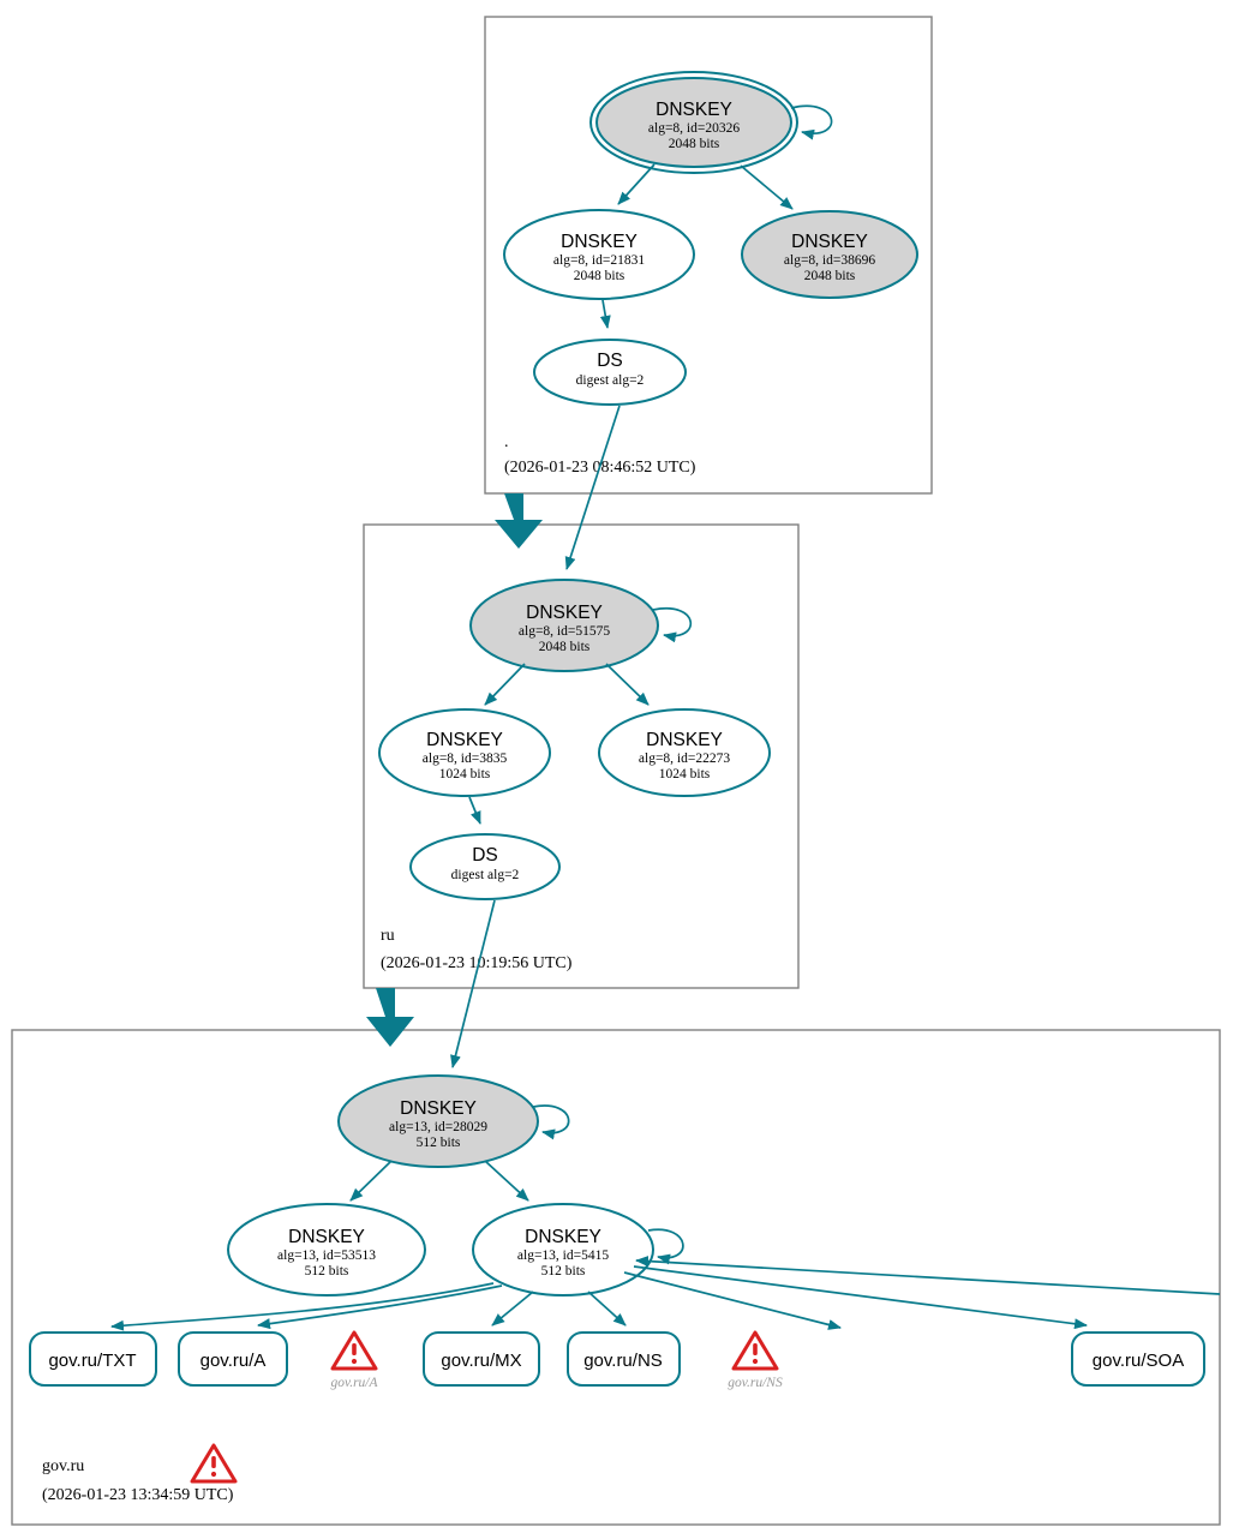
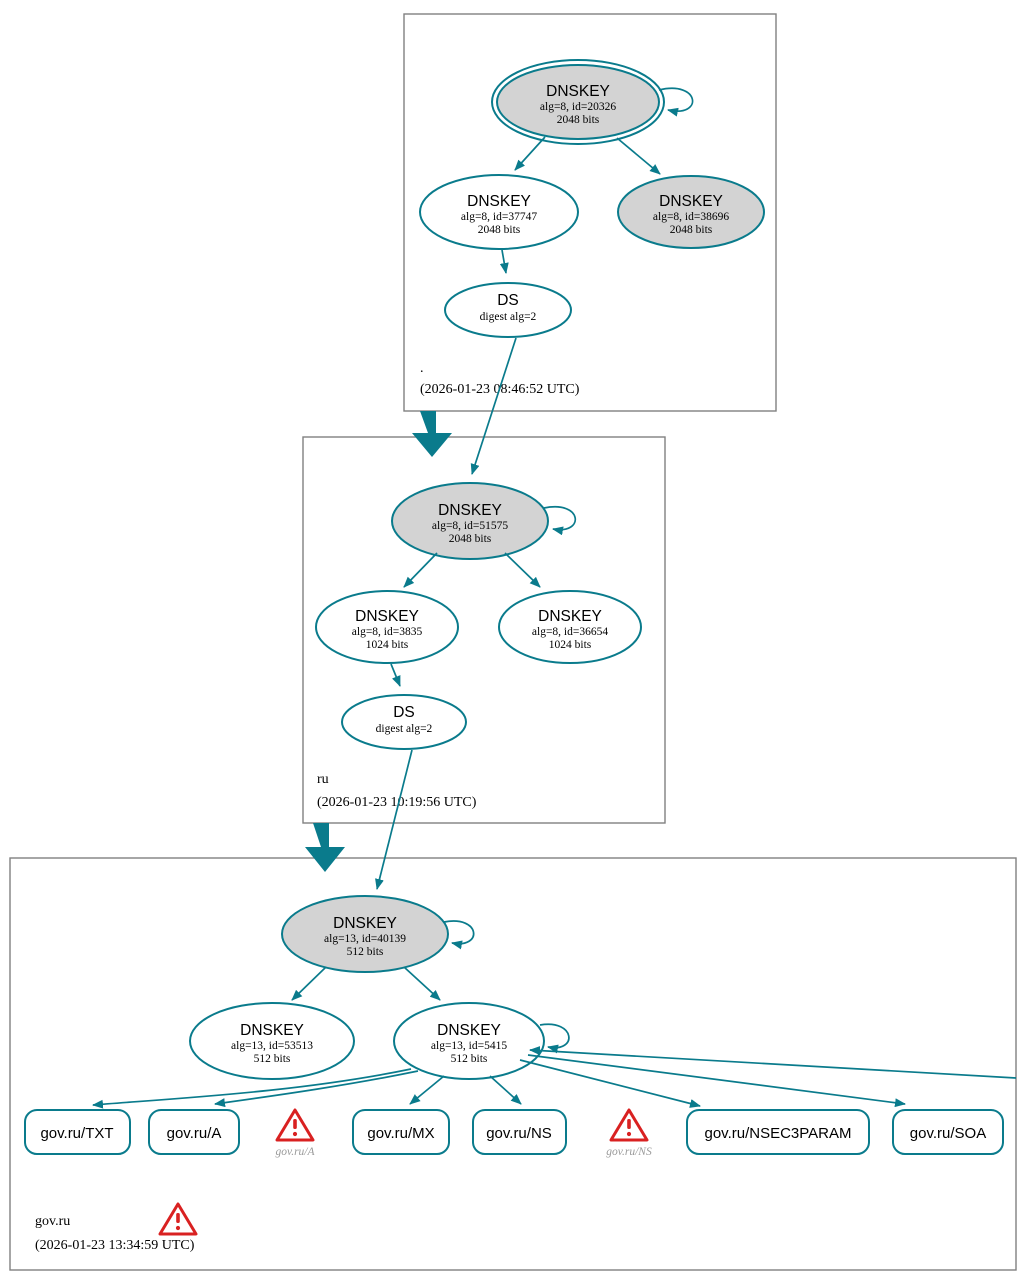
  DNSKEY
  alg=8, id=20326
  2048 bits
  DNSKEY
- alg=8, id=21831
+ alg=8, id=37747
  2048 bits
  DNSKEY
  alg=8, id=38696
  2048 bits
  DS
  digest alg=2
  .
  (2026-01-23 08:46:52 UTC)
  DNSKEY
  alg=8, id=51575
  2048 bits
  DNSKEY
  alg=8, id=3835
  1024 bits
  DNSKEY
- alg=8, id=22273
+ alg=8, id=36654
  1024 bits
  DS
  digest alg=2
  ru
  (2026-01-23 10:19:56 UTC)
  DNSKEY
- alg=13, id=28029
+ alg=13, id=40139
  512 bits
  DNSKEY
  alg=13, id=53513
  512 bits
  DNSKEY
  alg=13, id=5415
  512 bits
  gov.ru/TXT
  gov.ru/A
  gov.ru/MX
  gov.ru/NS
+ gov.ru/NSEC3PARAM
  gov.ru/SOA
  gov.ru/A
  gov.ru/NS
  gov.ru
  (2026-01-23 13:34:59 UTC)
